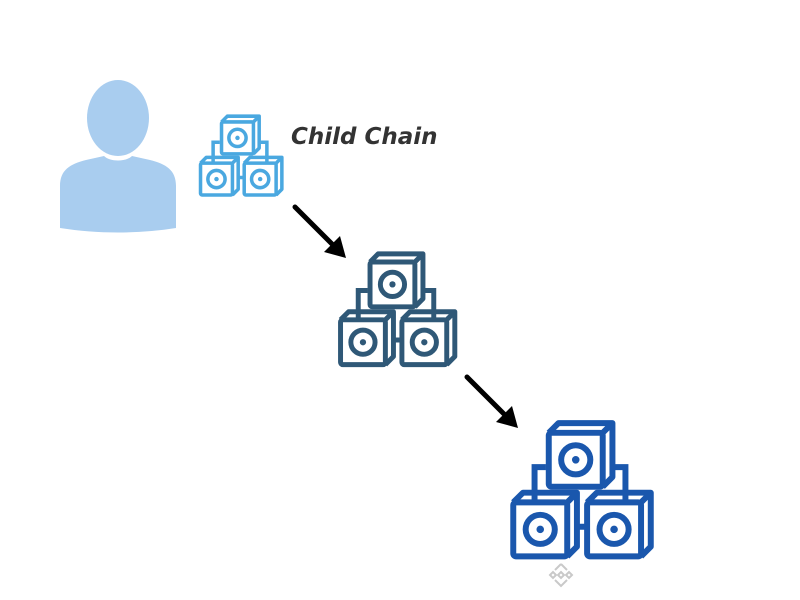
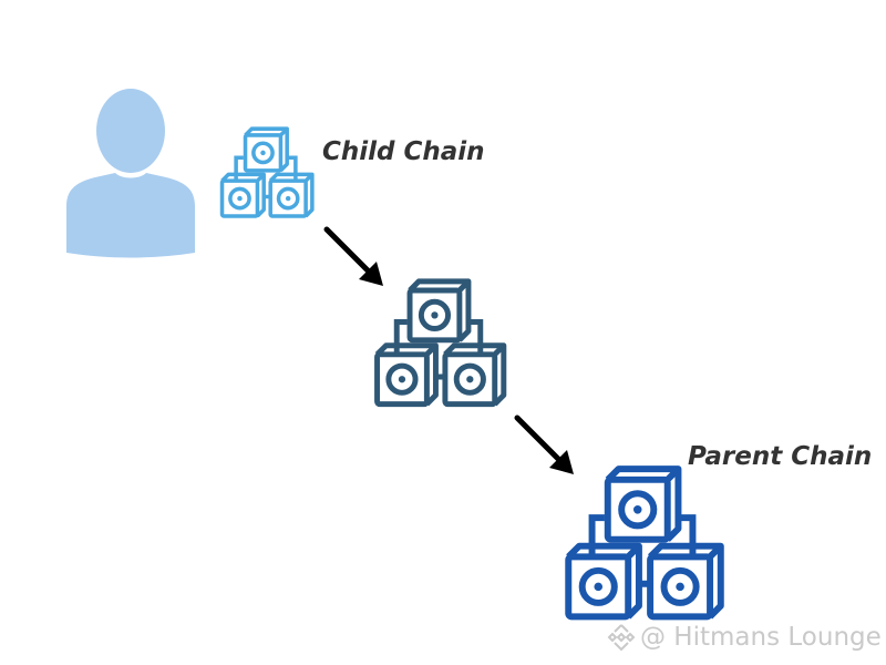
  Child Chain
+ Parent Chain
+ @ Hitmans Lounge
